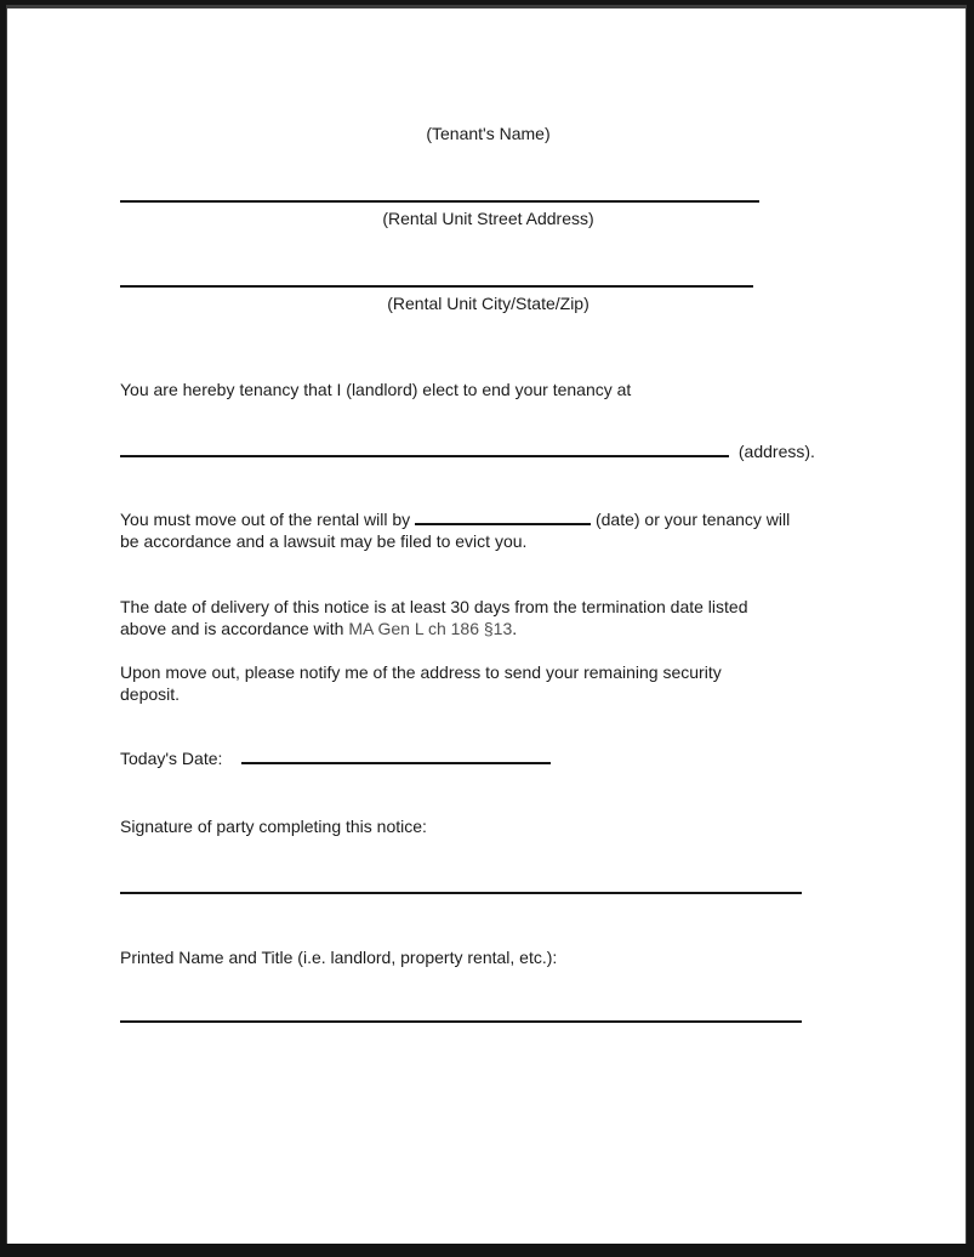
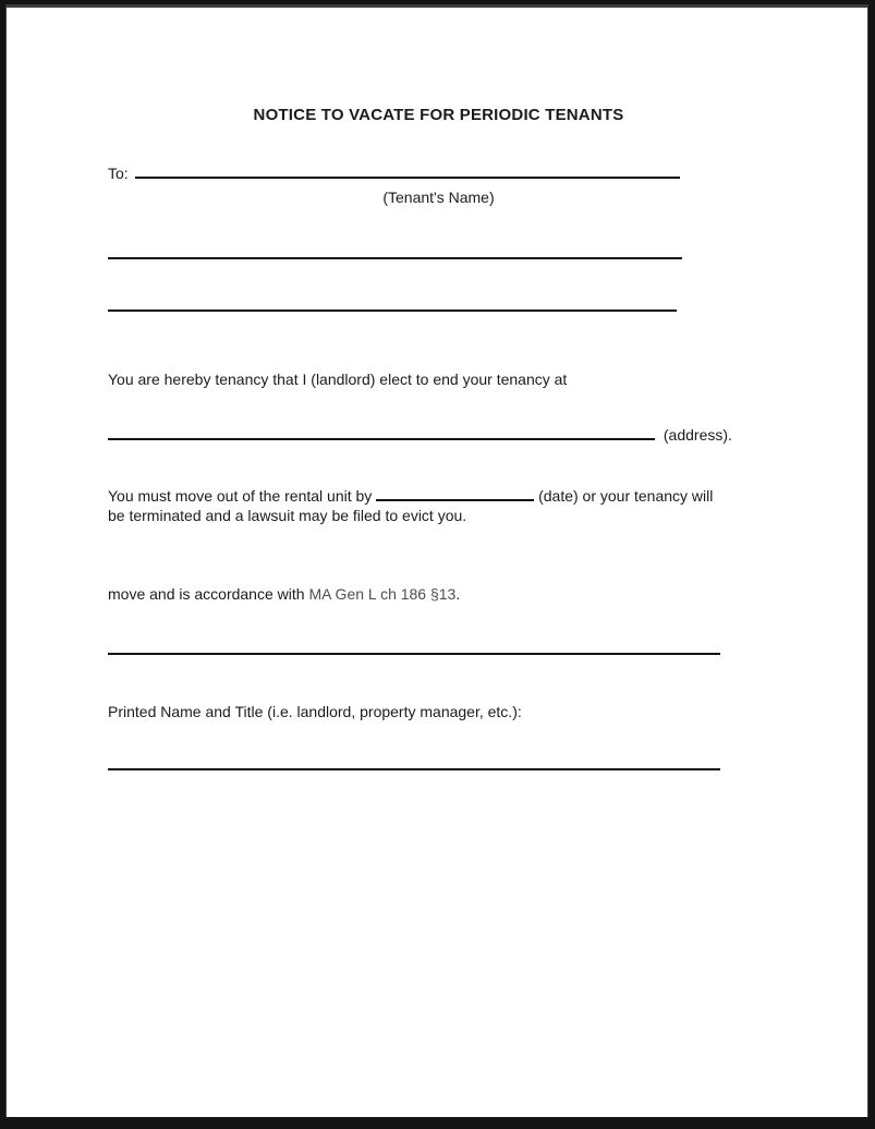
+ NOTICE TO VACATE FOR PERIODIC TENANTS
+ To:
  (Tenant's Name)
- (Rental Unit Street Address)
- (Rental Unit City/State/Zip)
  You are hereby tenancy that I (landlord) elect to end your tenancy at
  (address).
- You must move out of the rental will by (date) or your tenancy will
+ You must move out of the rental unit by (date) or your tenancy will
- be accordance and a lawsuit may be filed to evict you.
+ be terminated and a lawsuit may be filed to evict you.
- The date of delivery of this notice is at least 30 days from the termination date listed
- above and is accordance with MA Gen L ch 186 §13.
+ move and is accordance with MA Gen L ch 186 §13.
- Upon move out, please notify me of the address to send your remaining security
- deposit.
- Today's Date:
- Signature of party completing this notice:
- Printed Name and Title (i.e. landlord, property rental, etc.):
+ Printed Name and Title (i.e. landlord, property manager, etc.):
